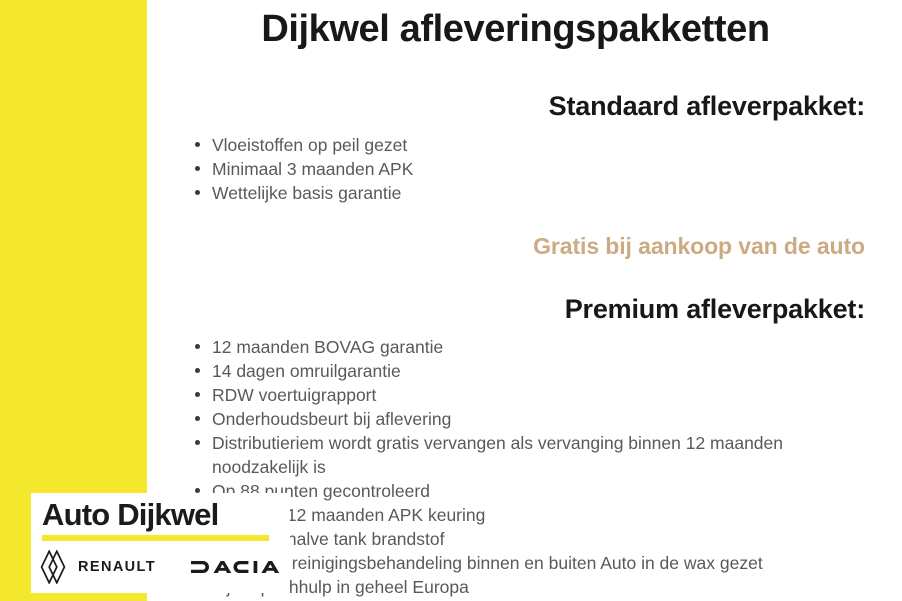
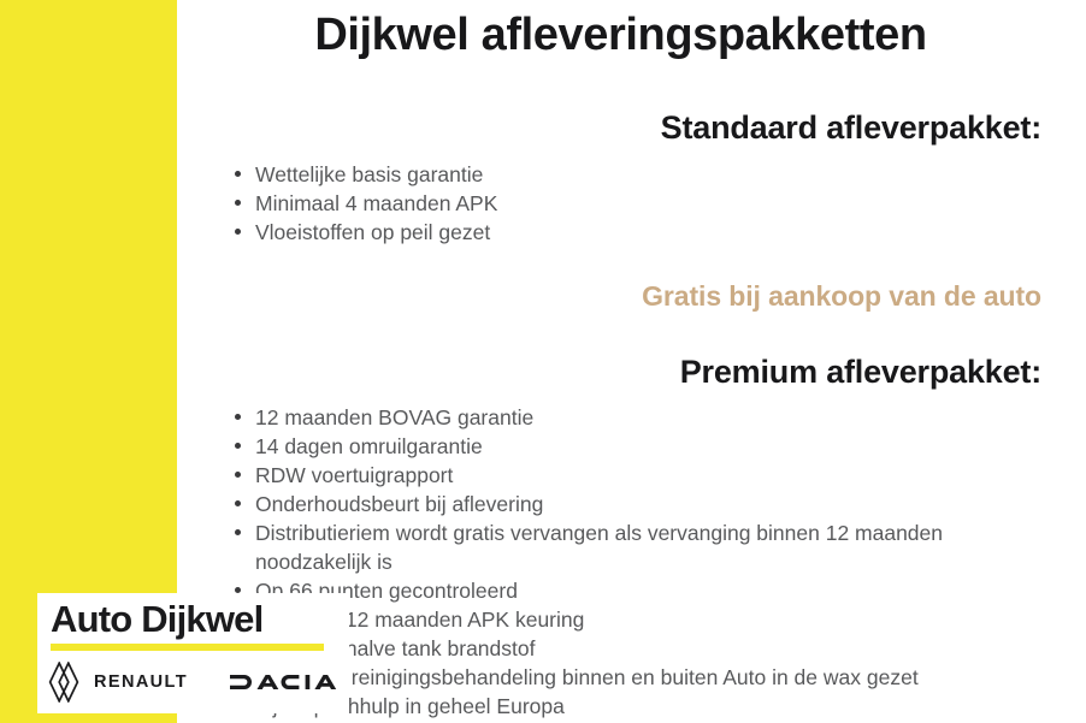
  Dijkwel afleveringspakketten
  Standaard afleverpakket:
- Vloeistoffen op peil gezet
+ Wettelijke basis garantie
- Minimaal 3 maanden APK
+ Minimaal 4 maanden APK
- Wettelijke basis garantie
+ Vloeistoffen op peil gezet
  Gratis bij aankoop van de auto
  Premium afleverpakket:
  12 maanden BOVAG garantie
  14 dagen omruilgarantie
  RDW voertuigrapport
  Onderhoudsbeurt bij aflevering
  Distributieriem wordt gratis vervangen als vervanging binnen 12 maanden noodzakelijk is
- Op 88 punten gecontroleerd
+ Op 66 punten gecontroleerd
  12 maanden APK keuring
  reinigingsbehandeling binnen en buiten Auto in de wax gezet
  hhulp in geheel Europa
  Auto Dijkwel
  RENAULT
